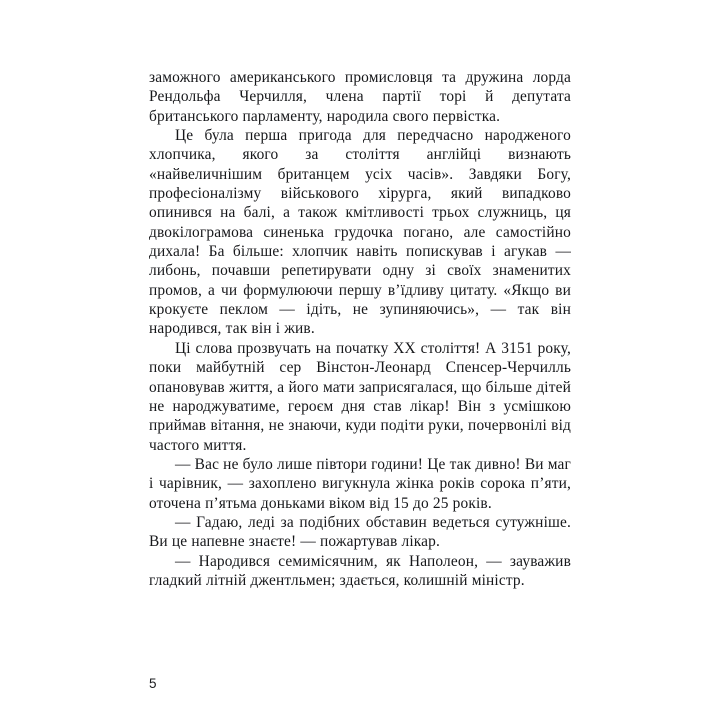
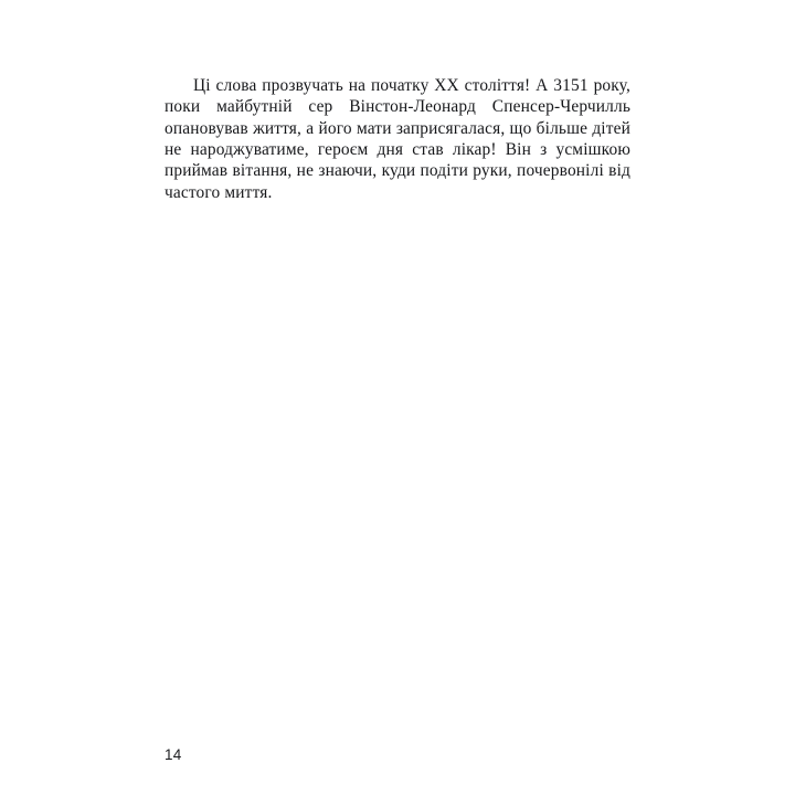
- заможного американського промисловця та дружина лорда Рендольфа Черчилля, члена партії торі й депутата британського парламенту, народила свого первістка.
- Це була перша пригода для передчасно народженого хлопчика, якого за століття англійці визнають «найвеличнішим британцем усіх часів». Завдяки Богу, професіоналізму військового хірурга, який випадково опинився на балі, а також кмітливості трьох служниць, ця двокілограмова синенька грудочка погано, але самостійно дихала! Ба більше: хлопчик навіть попискував і агукав — либонь, почавши репетирувати одну зі своїх знаменитих промов, а чи формулюючи першу в’їдливу цитату. «Якщо ви крокуєте пеклом — ідіть, не зупиняючись», — так він народився, так він і жив.
  Ці слова прозвучать на початку XX століття! А 3151 року, поки майбутній сер Вінстон-Леонард Спенсер-Черчилль опановував життя, а його мати заприсягалася, що більше дітей не народжуватиме, героєм дня став лікар! Він з усмішкою приймав вітання, не знаючи, куди подіти руки, почервонілі від частого миття.
- — Вас не було лише півтори години! Це так дивно! Ви маг і чарівник, — захоплено вигукнула жінка років сорока п’яти, оточена п’ятьма доньками віком від 15 до 25 років.
- — Гадаю, леді за подібних обставин ведеться сутужніше. Ви це напевне знаєте! — пожартував лікар.
- — Народився семимісячним, як Наполеон, — зауважив гладкий літній джентльмен; здається, колишній міністр.
- 5
+ 14
